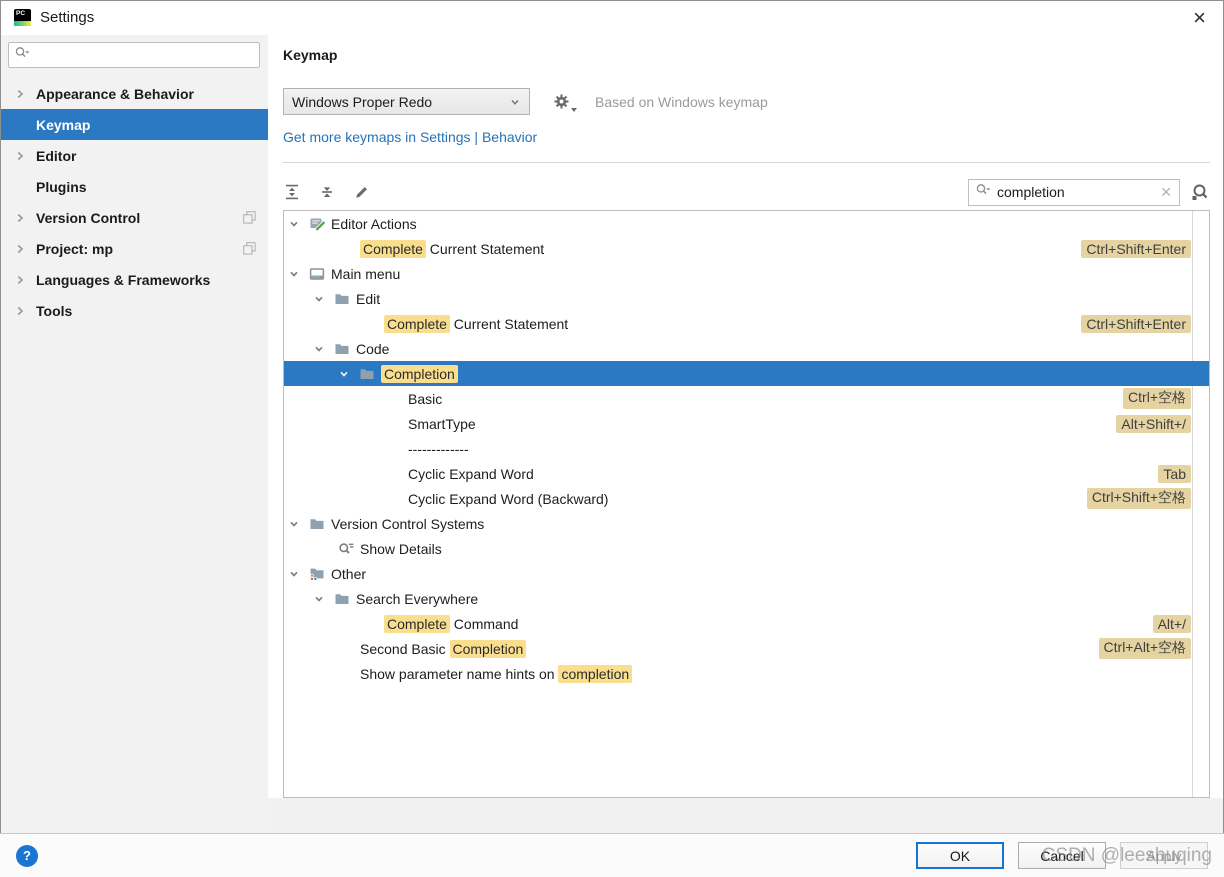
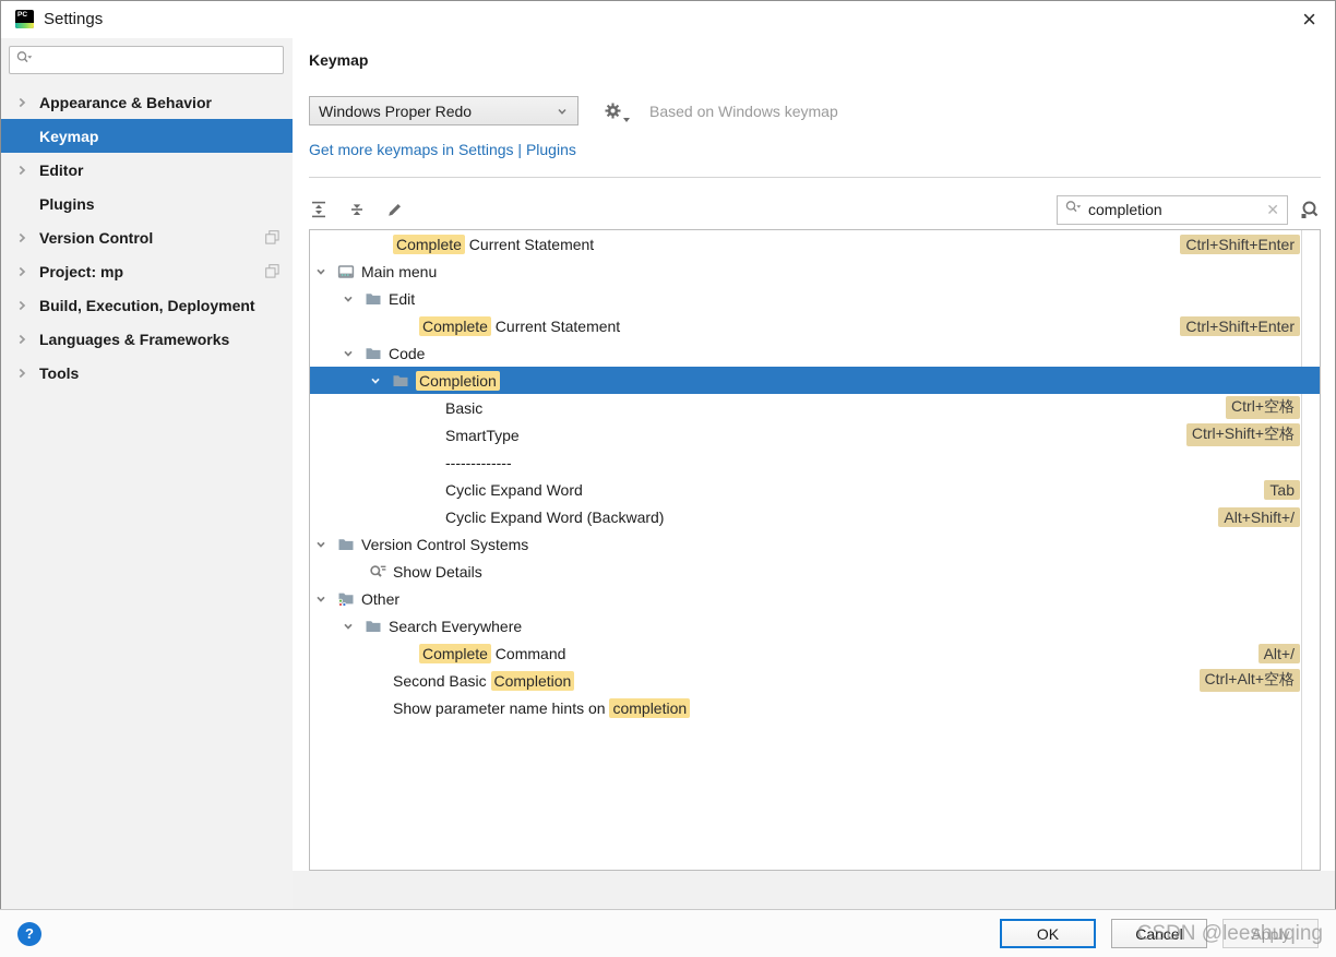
  Settings
  ×
  Appearance & Behavior
  Keymap
  Editor
  Plugins
  Version Control
  Project: mp
+ Build, Execution, Deployment
  Languages & Frameworks
  Tools
  Keymap
  Windows Proper Redo
  Based on Windows keymap
- Get more keymaps in Settings | Behavior
+ Get more keymaps in Settings | Plugins
  completion
  ✕
- Editor Actions
  Complete Current Statement
  Ctrl+Shift+Enter
  Main menu
  Edit
  Complete Current Statement
  Ctrl+Shift+Enter
  Code
  Completion
  Basic
  Ctrl+空格
  SmartType
- Alt+Shift+/
+ Ctrl+Shift+空格
  -------------
  Cyclic Expand Word
  Tab
  Cyclic Expand Word (Backward)
- Ctrl+Shift+空格
+ Alt+Shift+/
  Version Control Systems
  Show Details
  Other
  Search Everywhere
  Complete Command
  Alt+/
  Second Basic Completion
  Ctrl+Alt+空格
  Show parameter name hints on completion
  ?
  OK
  Cancel
  Apply
  CSDN @leeshuqing
